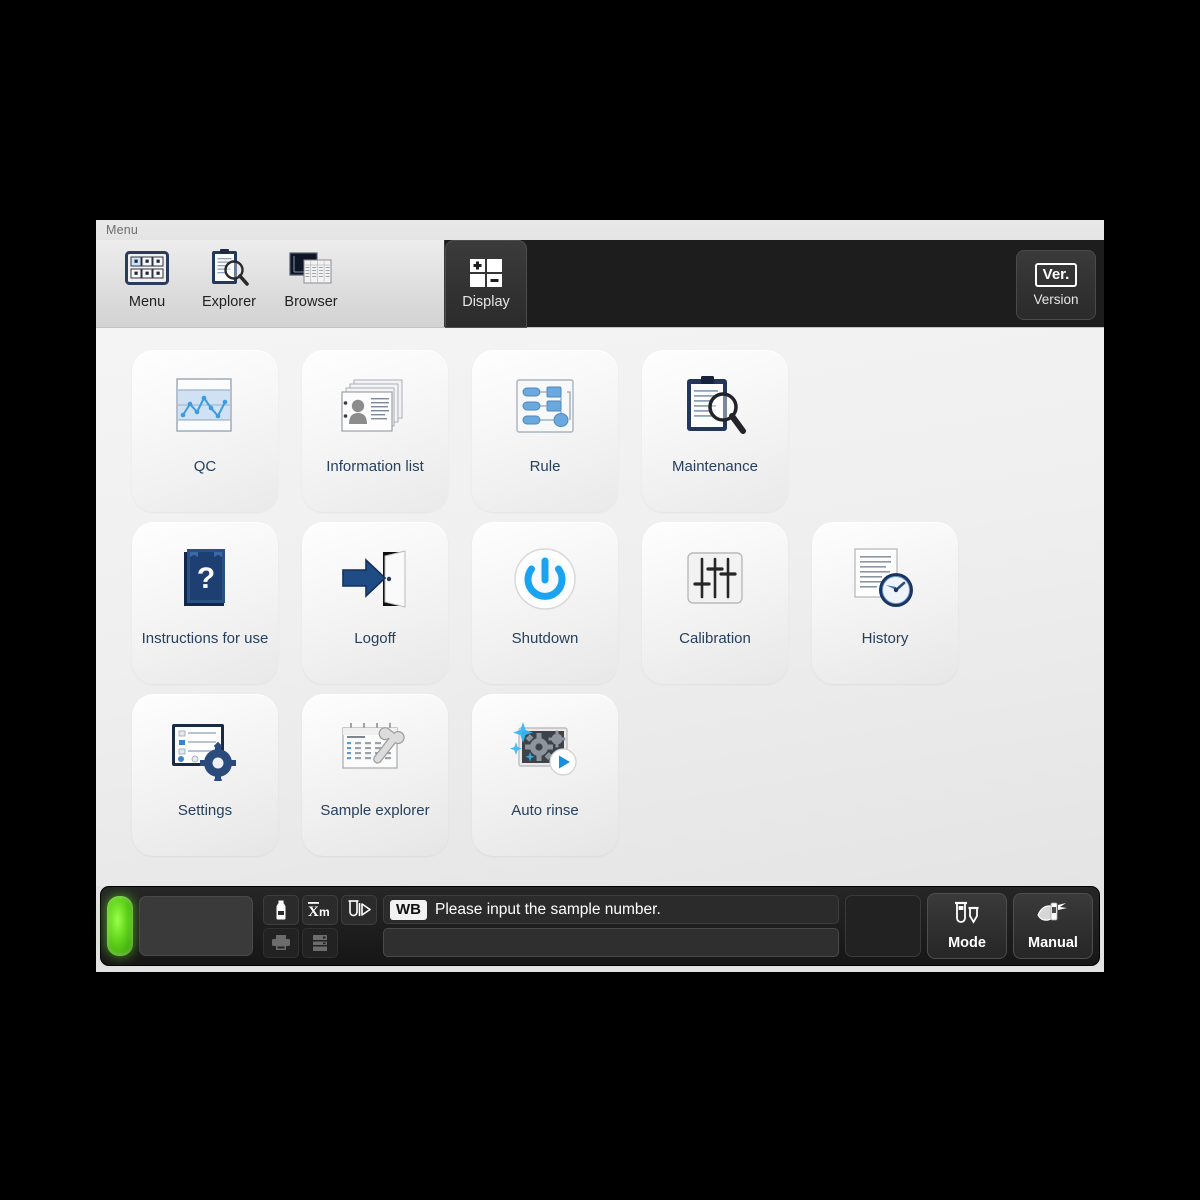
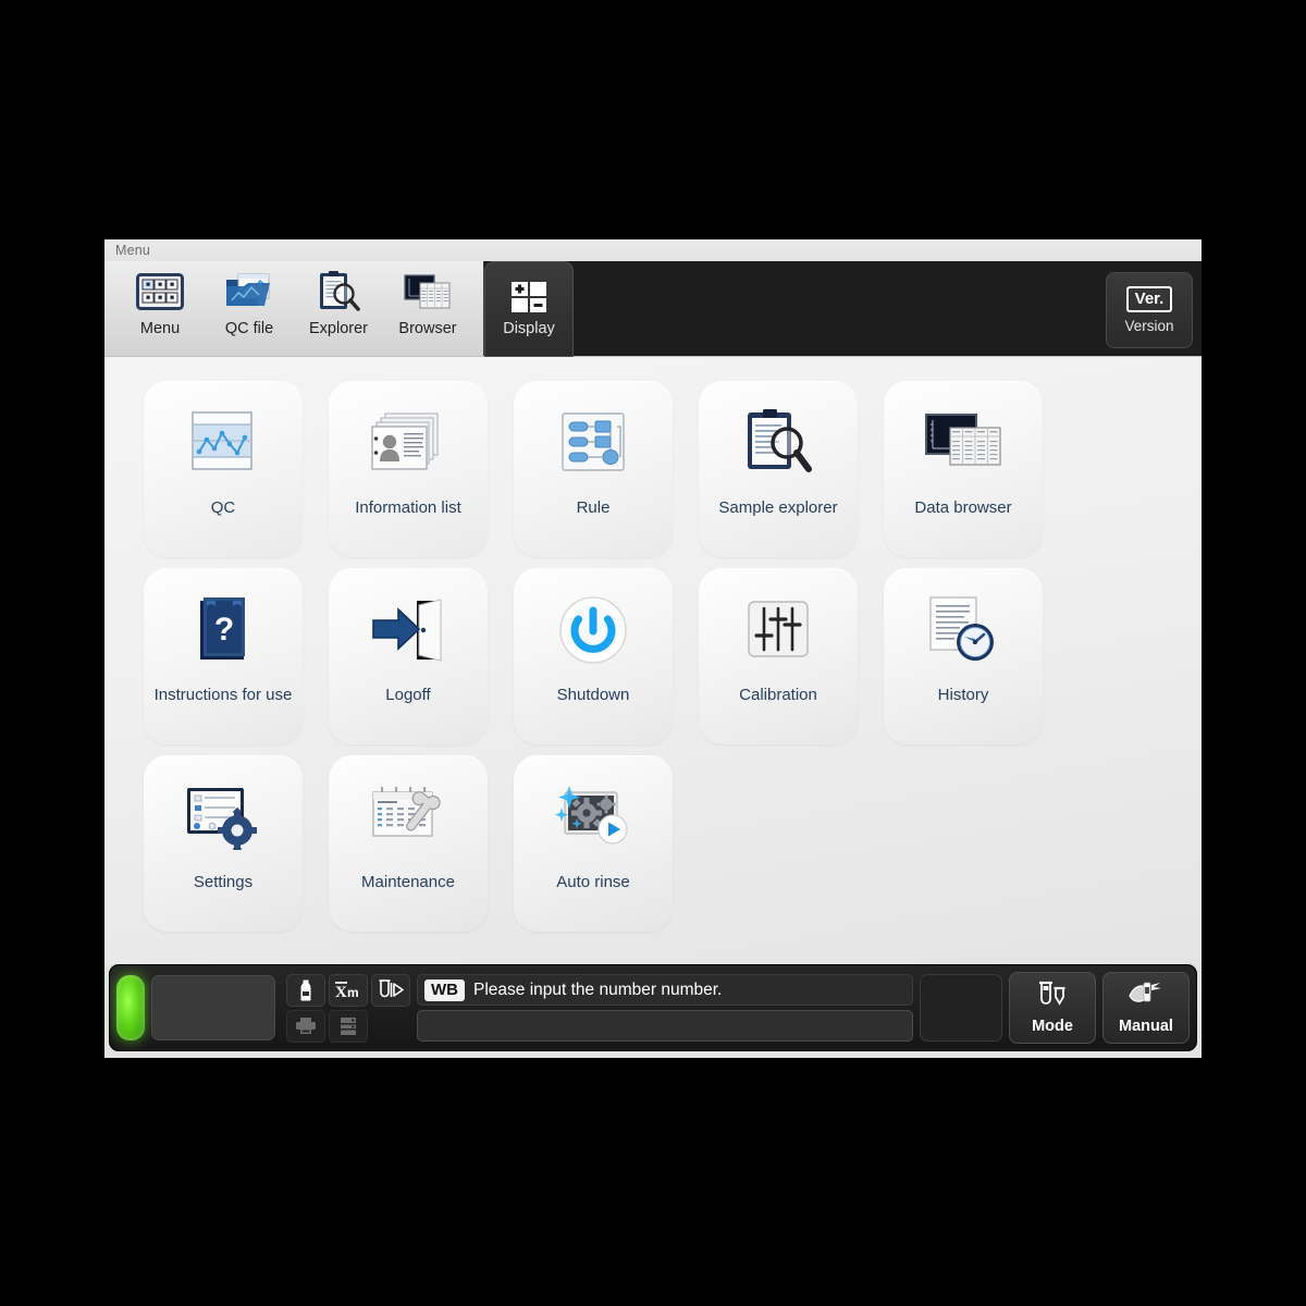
  Menu
  Menu
+ QC file
  Explorer
  Browser
  Display
  Ver.
  Version
  QC
  Information list
  Rule
- Maintenance
+ Sample explorer
+ Data browser
  ?
  Instructions for use
  Logoff
  Shutdown
  Calibration
  History
  Settings
- Sample explorer
+ Maintenance
  Auto rinse
  X
  m
  WB
- Please input the sample number.
+ Please input the number number.
  Mode
  Manual
